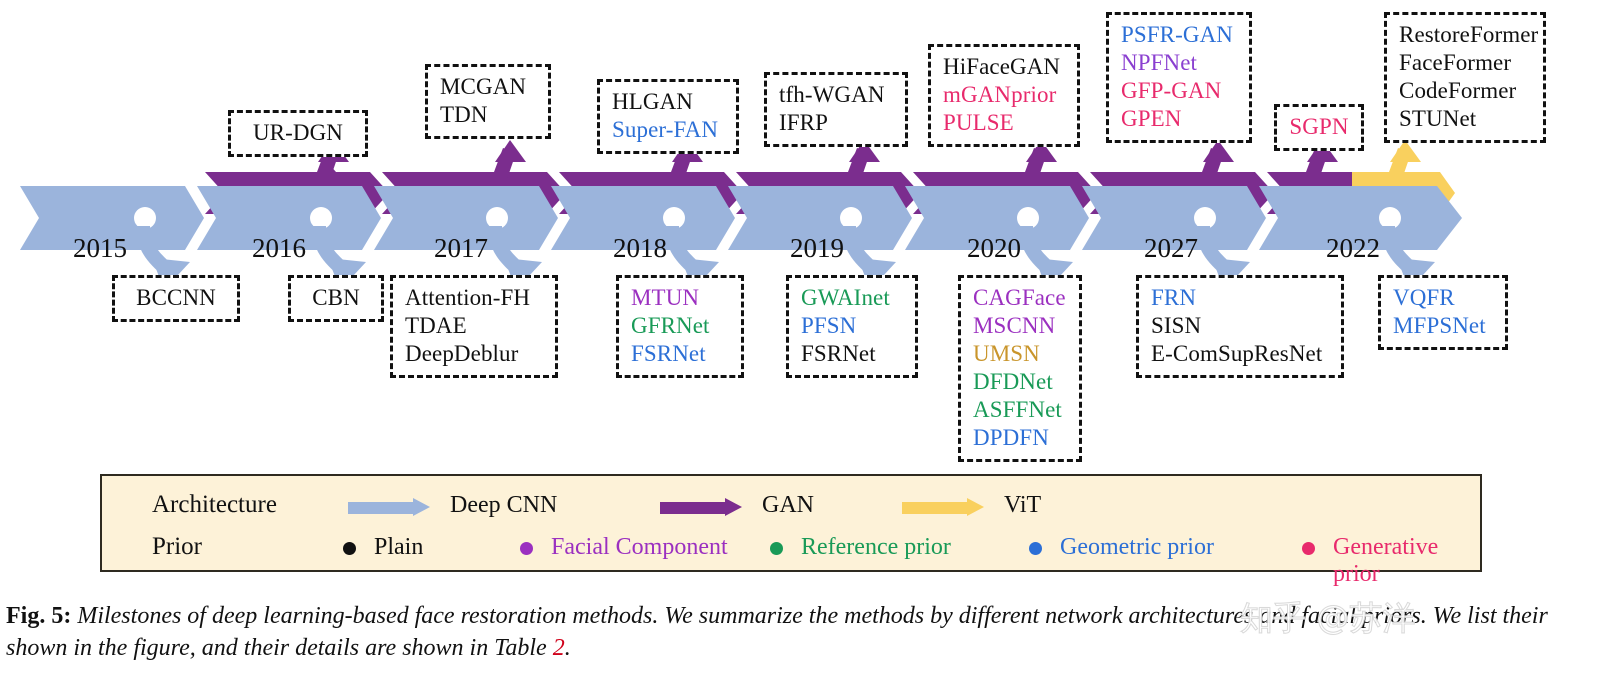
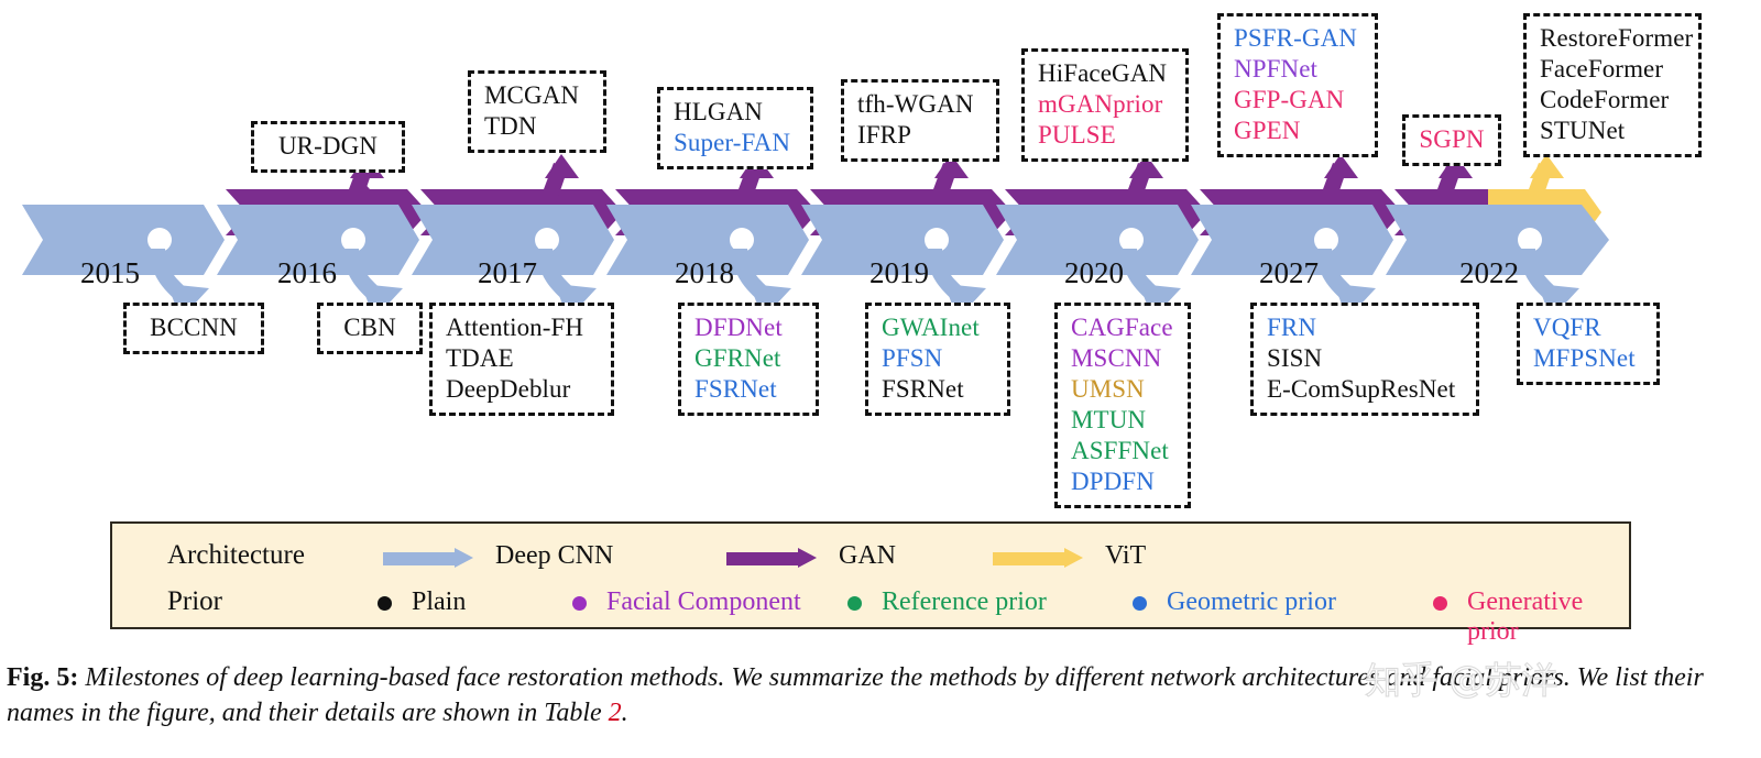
  UR-DGN
  MCGAN
  TDN
  HLGAN
  Super-FAN
  tfh-WGAN
  IFRP
  HiFaceGAN
  mGANprior
  PULSE
  PSFR-GAN
  NPFNet
  GFP-GAN
  GPEN
  SGPN
  RestoreFormer
  FaceFormer
  CodeFormer
  STUNet
  2015
  2016
  2017
  2018
  2019
  2020
  2027
  2022
  BCCNN
  CBN
  Attention-FH
  TDAE
  DeepDeblur
- MTUN
+ DFDNet
  GFRNet
  FSRNet
  GWAInet
  PFSN
  FSRNet
  CAGFace
  MSCNN
  UMSN
- DFDNet
+ MTUN
  ASFFNet
  DPDFN
  FRN
  SISN
  E-ComSupResNet
  VQFR
  MFPSNet
  Architecture
  Deep CNN
  GAN
  ViT
  Prior
  Plain
  Facial Component
  Reference prior
  Geometric prior
  Generative prior
- Fig. 5: Milestones of deep learning-based face restoration methods. We summarize the methods by different network architectures and facial priors. We list their shown in the figure, and their details are shown in Table 2.
+ Fig. 5: Milestones of deep learning-based face restoration methods. We summarize the methods by different network architectures and facial priors. We list their names in the figure, and their details are shown in Table 2.
  知乎 @苏洋
